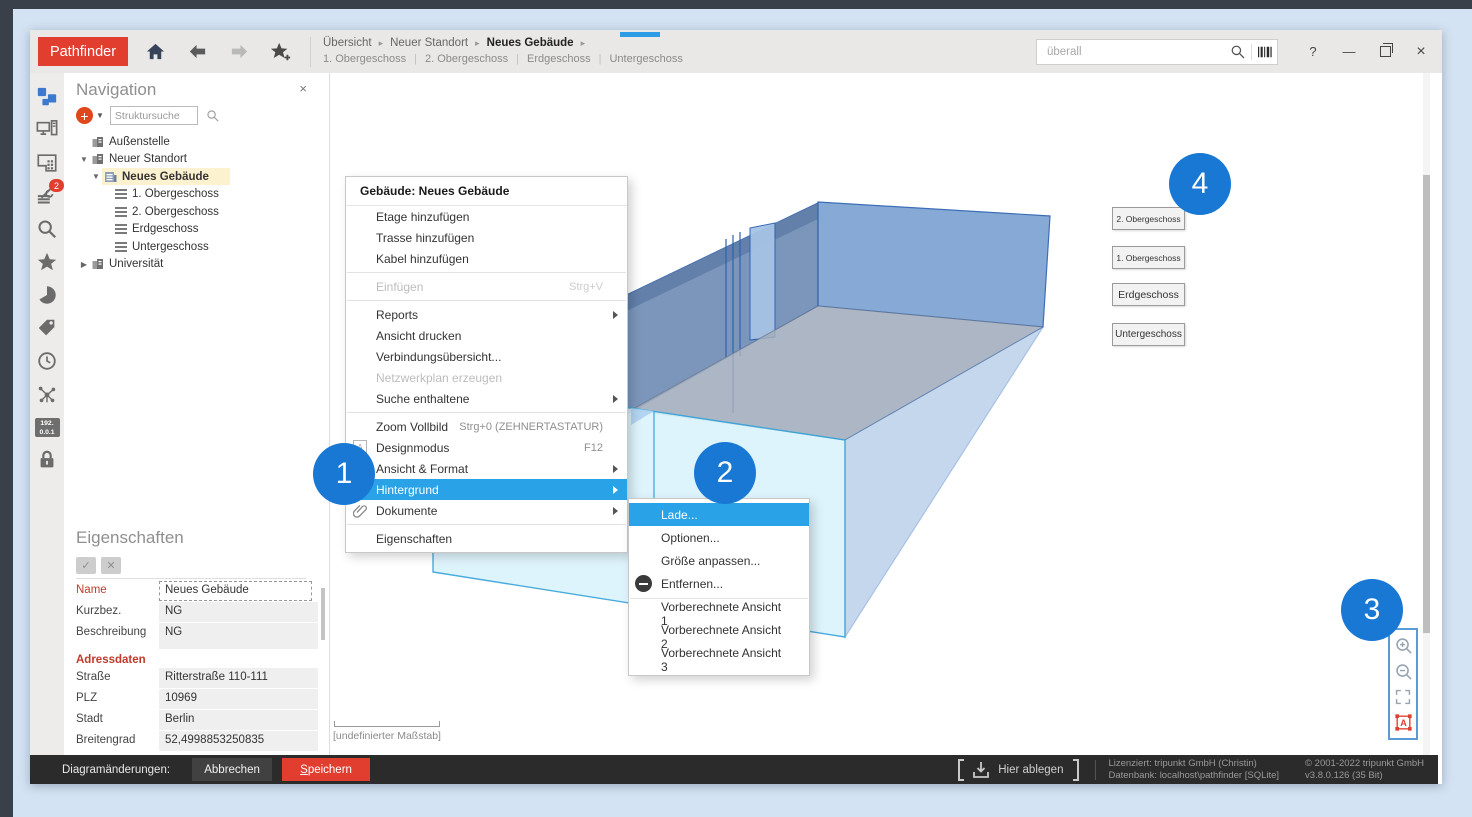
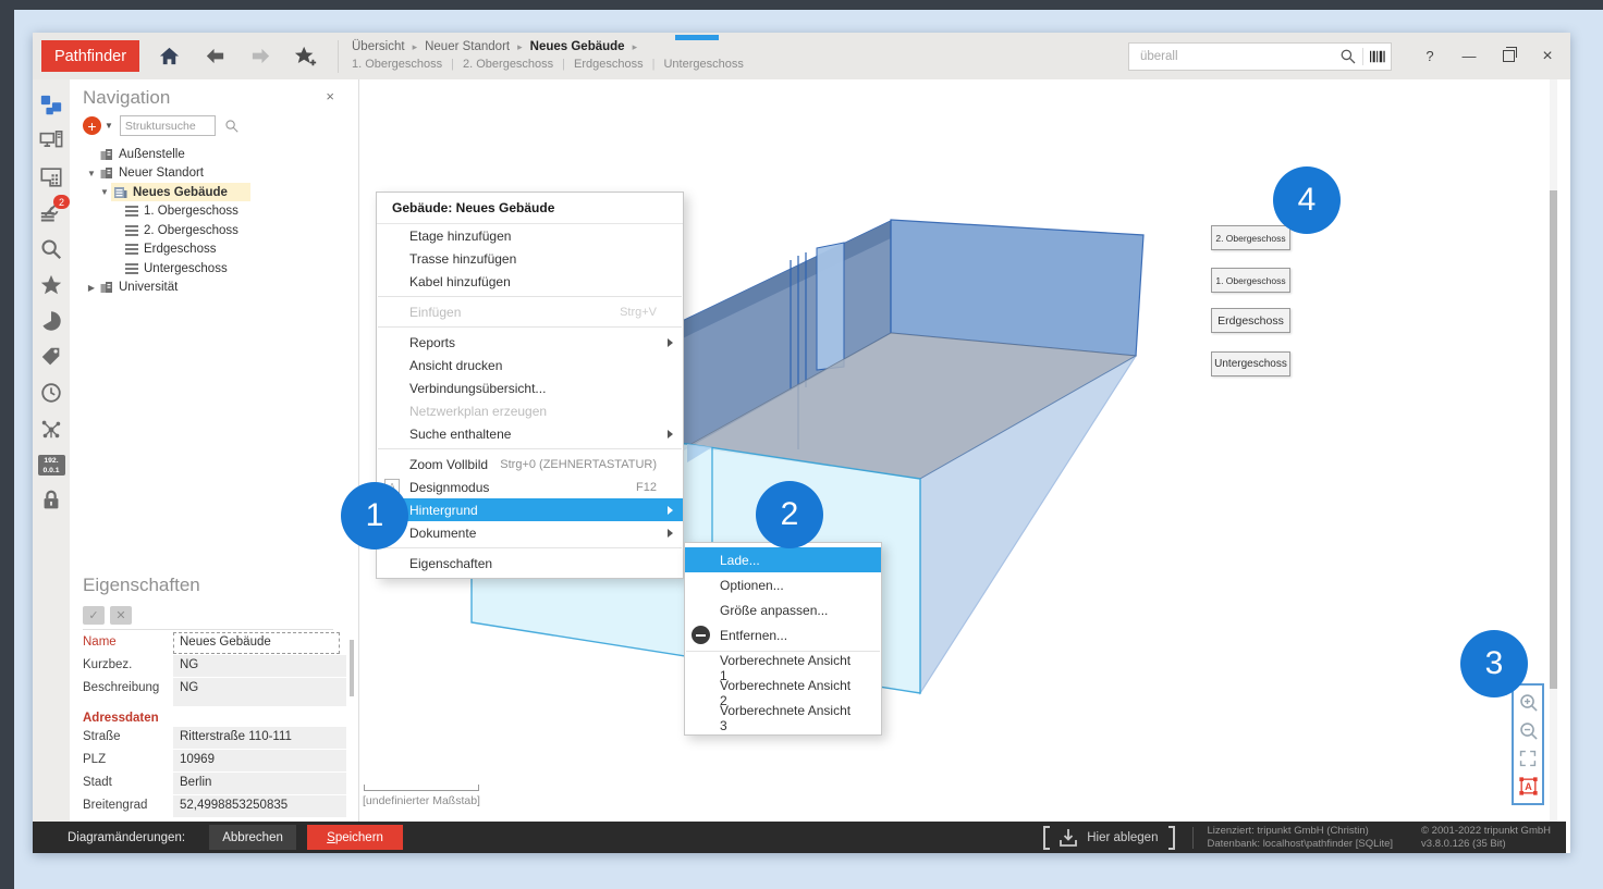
  Pathfinder
  Übersicht
  Neuer Standort
  Neues Gebäude
  1. Obergeschoss
  2. Obergeschoss
  Erdgeschoss
  Untergeschoss
  überall
  ?
  —
  ×
  2
  Navigation
  ×
  +
  ▼
  Struktursuche
  Außenstelle
  ▼
  Neuer Standort
  ▼
  Neues Gebäude
  1. Obergeschoss
  2. Obergeschoss
  Erdgeschoss
  Untergeschoss
  ▶
  Universität
  Eigenschaften
  ✓
  ✕
  Name
  Neues Gebäude
  Kurzbez.
  NG
  Beschreibung
  NG
  Adressdaten
  Straße
  Ritterstraße 110-111
  PLZ
  10969
  Stadt
  Berlin
  Breitengrad
  52,4998853250835
  [undefinierter Maßstab]
  2. Obergeschoss
  1. Obergeschoss
  Erdgeschoss
  Untergeschoss
  A
  Gebäude: Neues Gebäude
  Etage hinzufügen
  Trasse hinzufügen
  Kabel hinzufügen
  Einfügen
  Strg+V
  Reports
  Ansicht drucken
  Verbindungsübersicht...
  Netzwerkplan erzeugen
  Suche enthaltene
  Zoom Vollbild
  Strg+0 (ZEHNERTASTATUR)
  Designmodus
  F12
- Ansicht & Format
  Hintergrund
  Dokumente
  Eigenschaften
  Lade...
  Optionen...
  Größe anpassen...
  Entfernen...
  Vorberechnete Ansicht 1
  Vorberechnete Ansicht 2
  Vorberechnete Ansicht 3
  1
  2
  3
  4
  Diagramänderungen:
  Abbrechen
  S
  peichern
  Hier ablegen
  Lizenziert: tripunkt GmbH (Christin)
  Datenbank: localhost\pathfinder [SQLite]
  © 2001-2022 tripunkt GmbH
  v3.8.0.126 (35 Bit)
